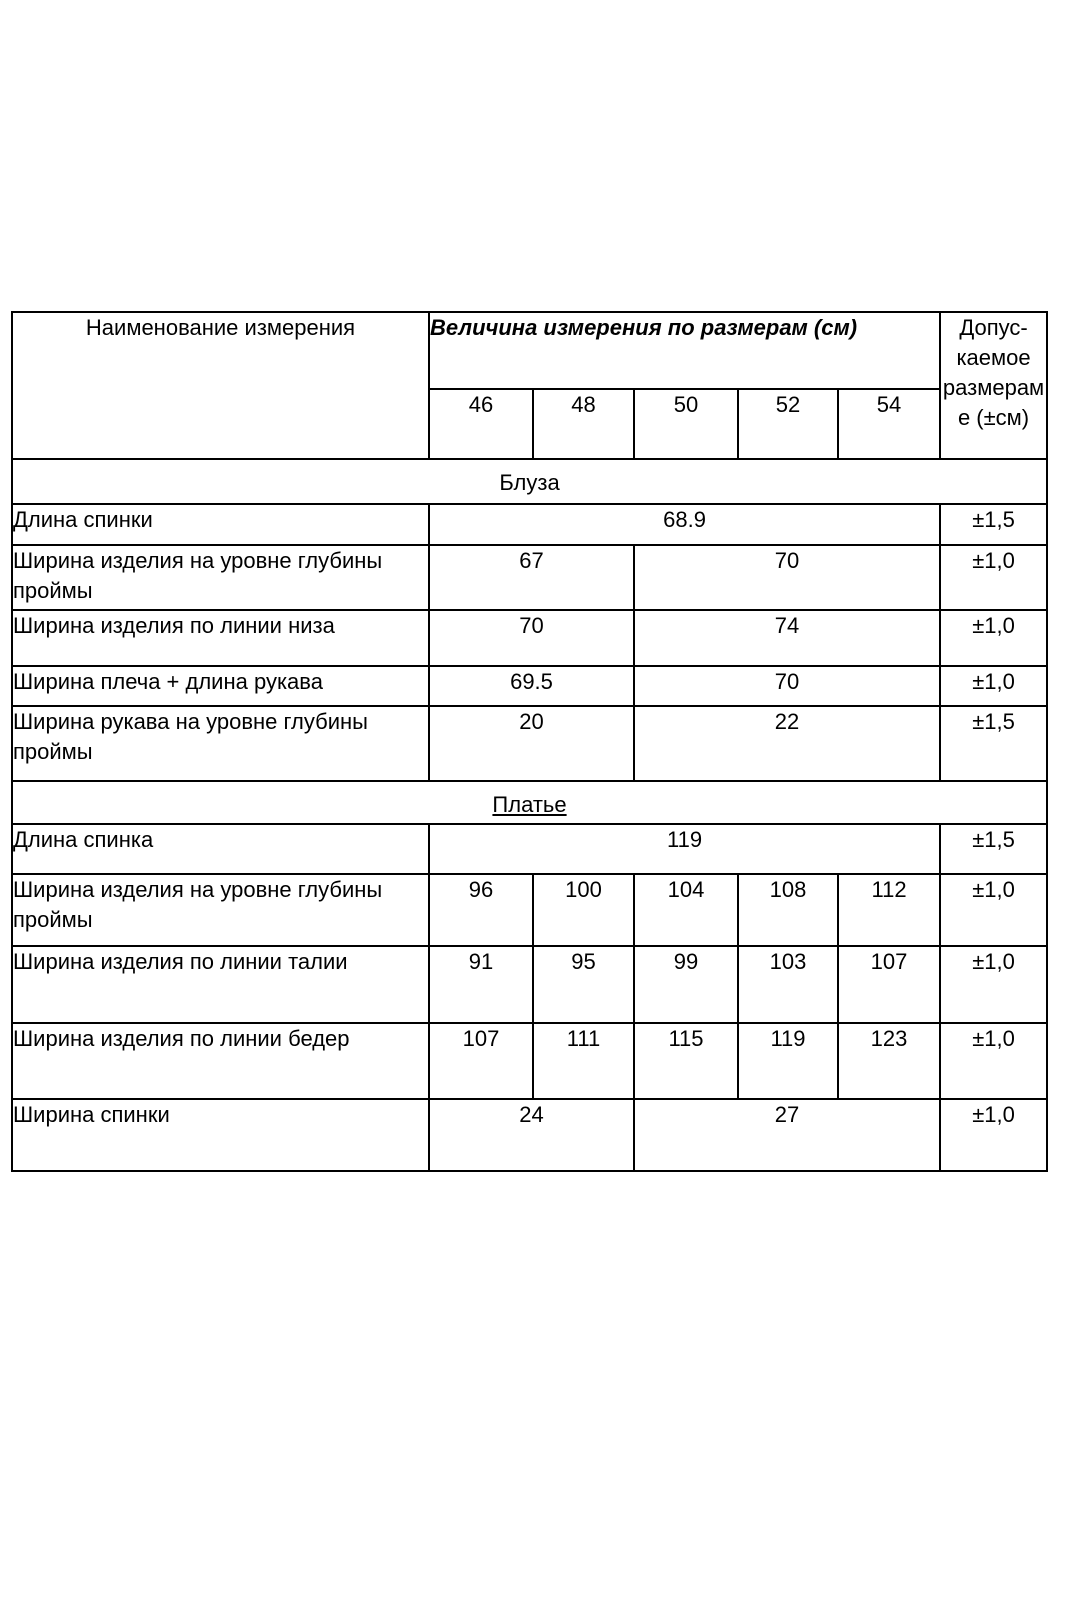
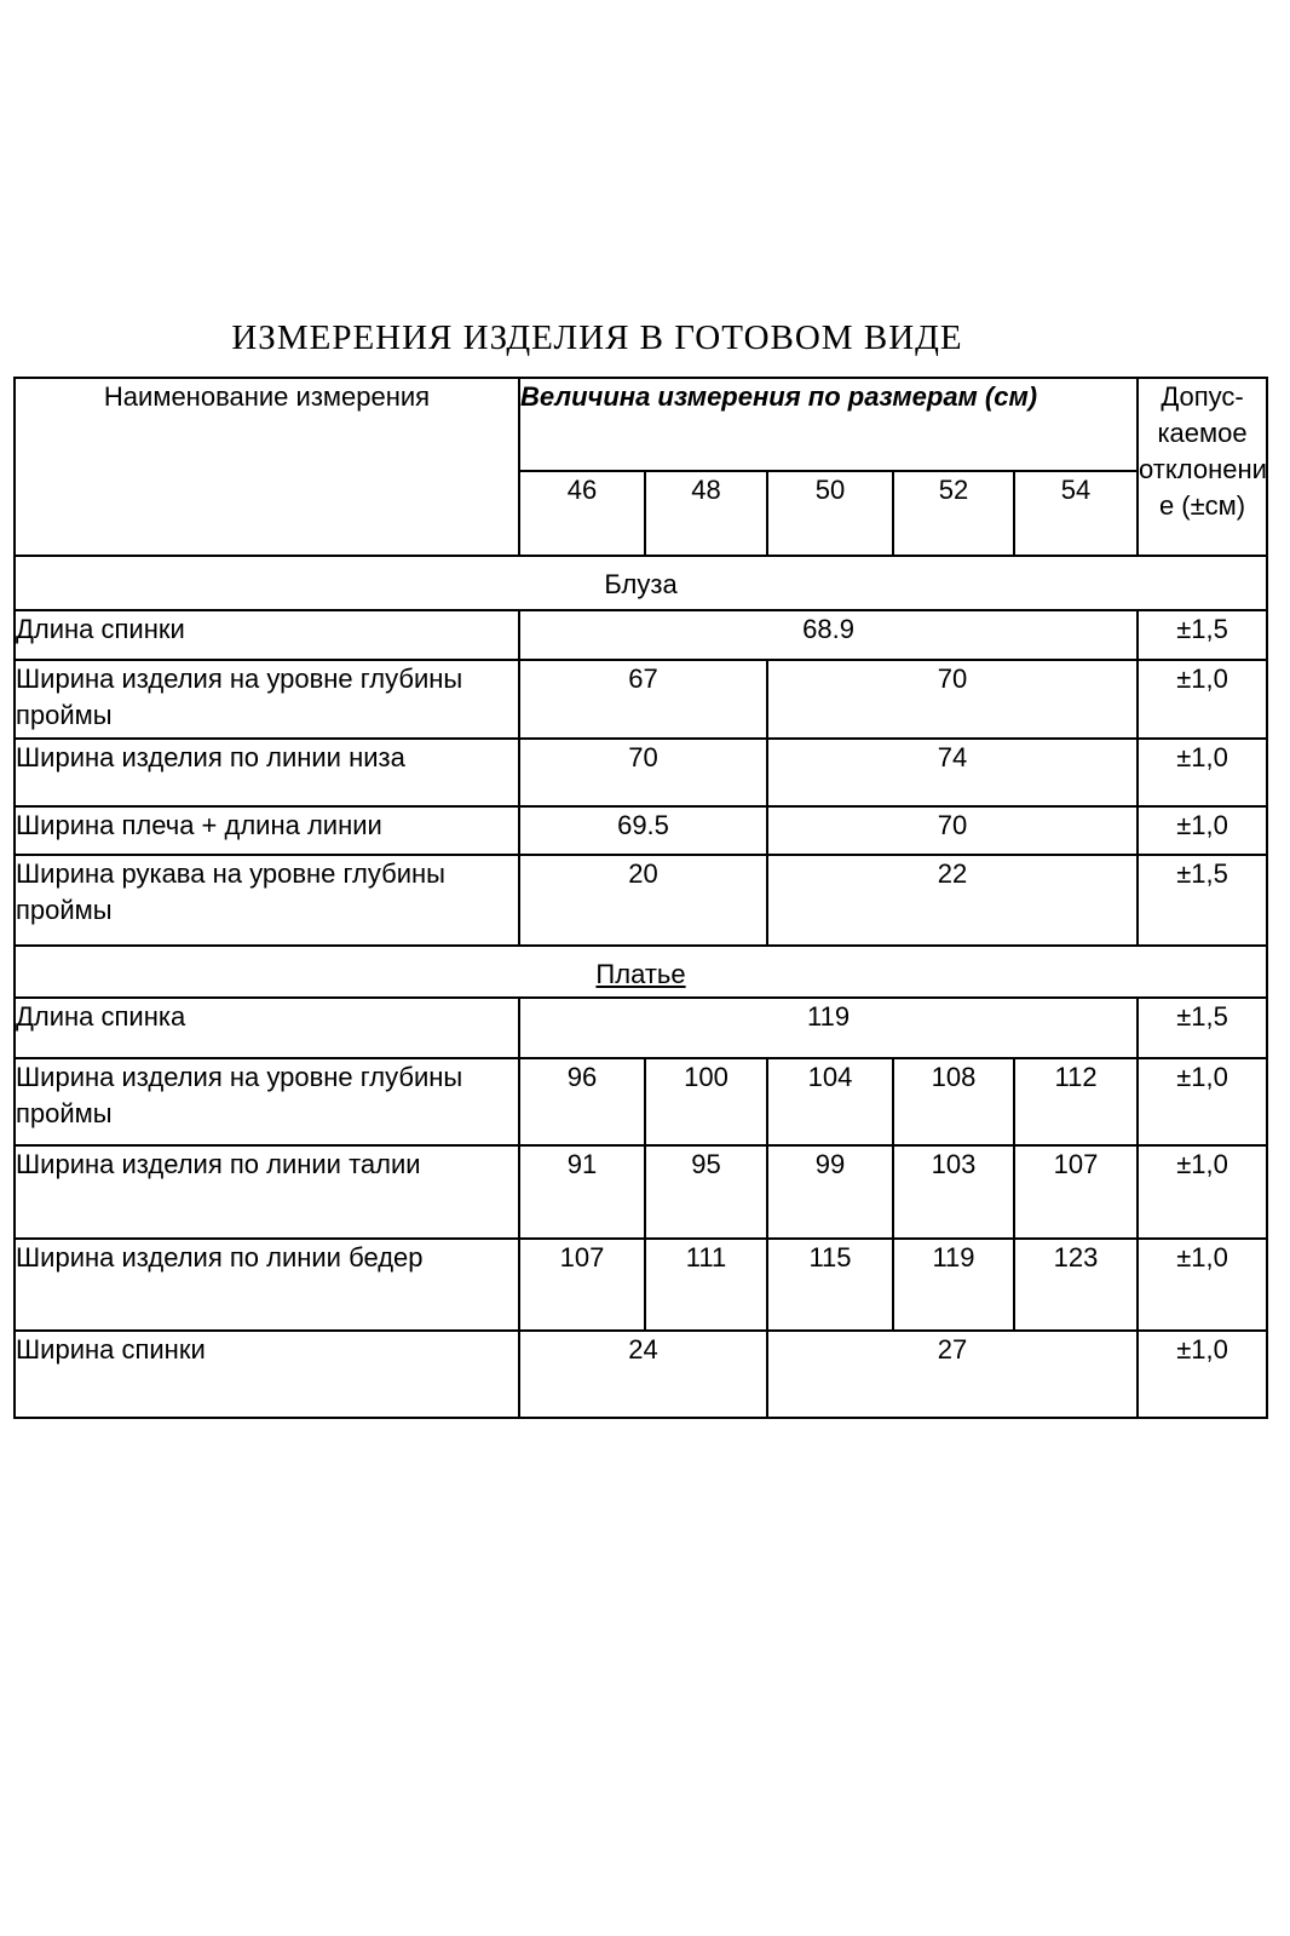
+ ИЗМЕРЕНИЯ ИЗДЕЛИЯ В ГОТОВОМ ВИДЕ
- Наименование измерения	Величина измерения по размерам (см)	Допус- каемое размерам е (±см)
+ Наименование измерения	Величина измерения по размерам (см)	Допус- каемое отклонени е (±см)
  46	48	50	52	54
  Блуза
  Длина спинки	68.9	±1,5
  Ширина изделия на уровне глубины проймы	67	70	±1,0
  Ширина изделия по линии низа	70	74	±1,0
- Ширина плеча + длина рукава	69.5	70	±1,0
+ Ширина плеча + длина линии	69.5	70	±1,0
  Ширина рукава на уровне глубины проймы	20	22	±1,5
  Платье
  Длина спинка	119	±1,5
  Ширина изделия на уровне глубины проймы	96	100	104	108	112	±1,0
  Ширина изделия по линии талии	91	95	99	103	107	±1,0
  Ширина изделия по линии бедер	107	111	115	119	123	±1,0
  Ширина спинки	24	27	±1,0
